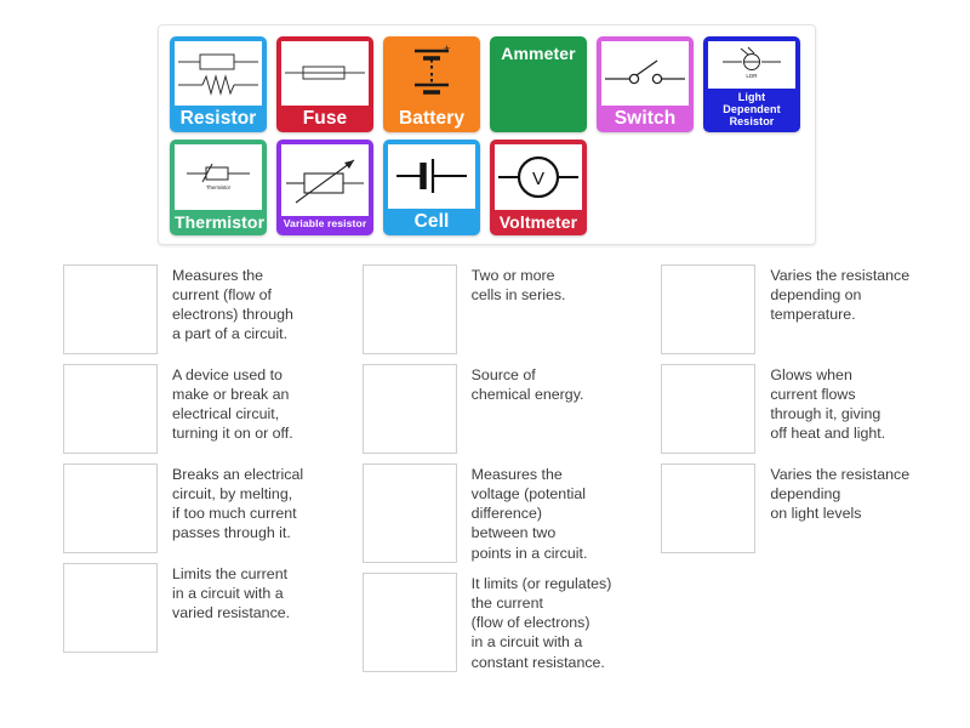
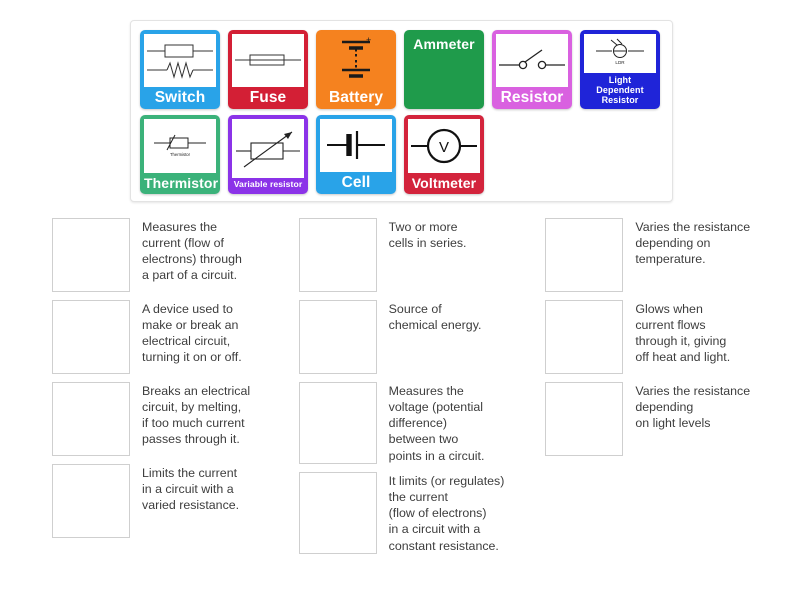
- Resistor
+ Switch
  Fuse
  +
  Battery
  Ammeter
- Switch
+ Resistor
  Light Dependent Resistor
  Thermistor
  Variable resistor
  Cell
  V
  Voltmeter
  Measures the
  current (flow of
  electrons) through
  a part of a circuit.
  A device used to
  make or break an
  electrical circuit,
  turning it on or off.
  Breaks an electrical
  circuit, by melting,
  if too much current
  passes through it.
  Limits the current
  in a circuit with a
  varied resistance.
  Two or more
  cells in series.
  Source of
  chemical energy.
  Measures the
  voltage (potential
  difference)
  between two
  points in a circuit.
  It limits (or regulates)
  the current
  (flow of electrons)
  in a circuit with a
  constant resistance.
  Varies the resistance
  depending on
  temperature.
  Glows when
  current flows
  through it, giving
  off heat and light.
  Varies the resistance
  depending
  on light levels
